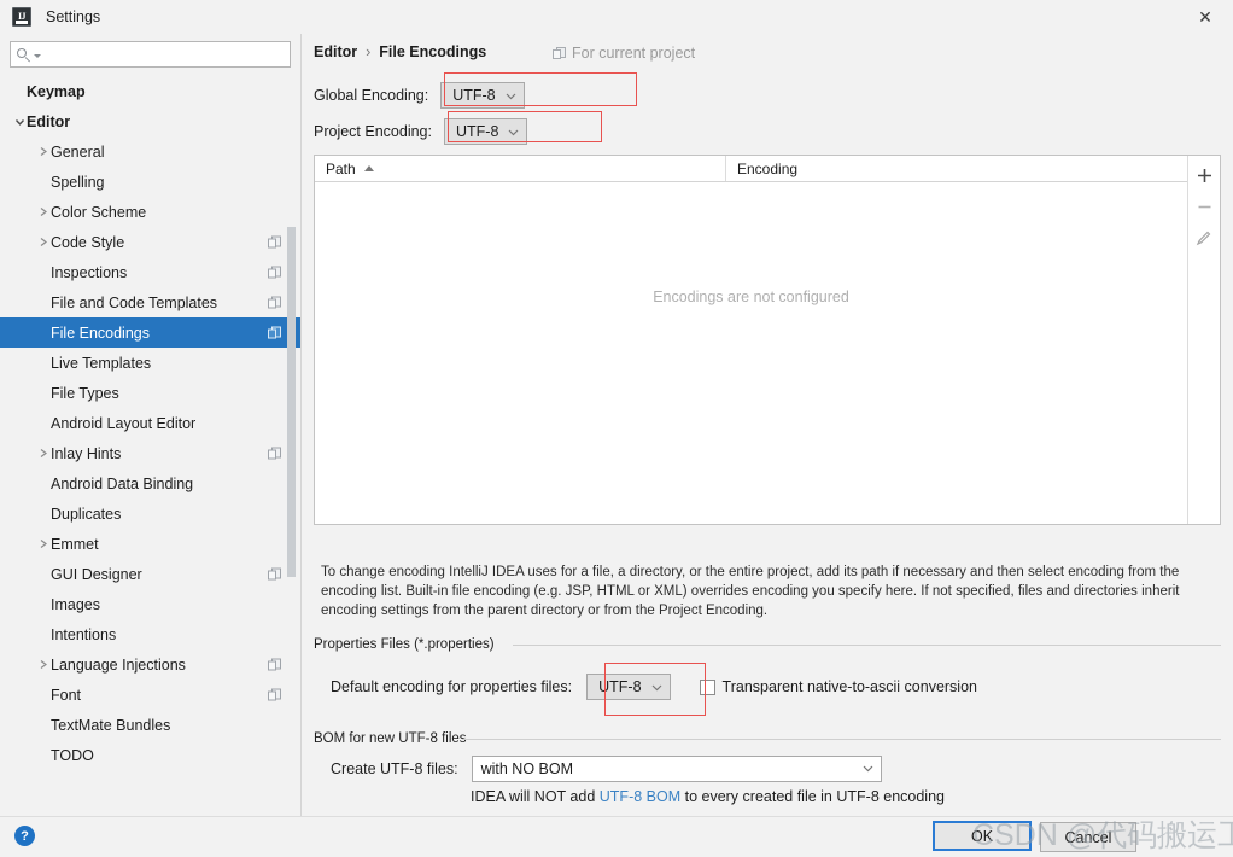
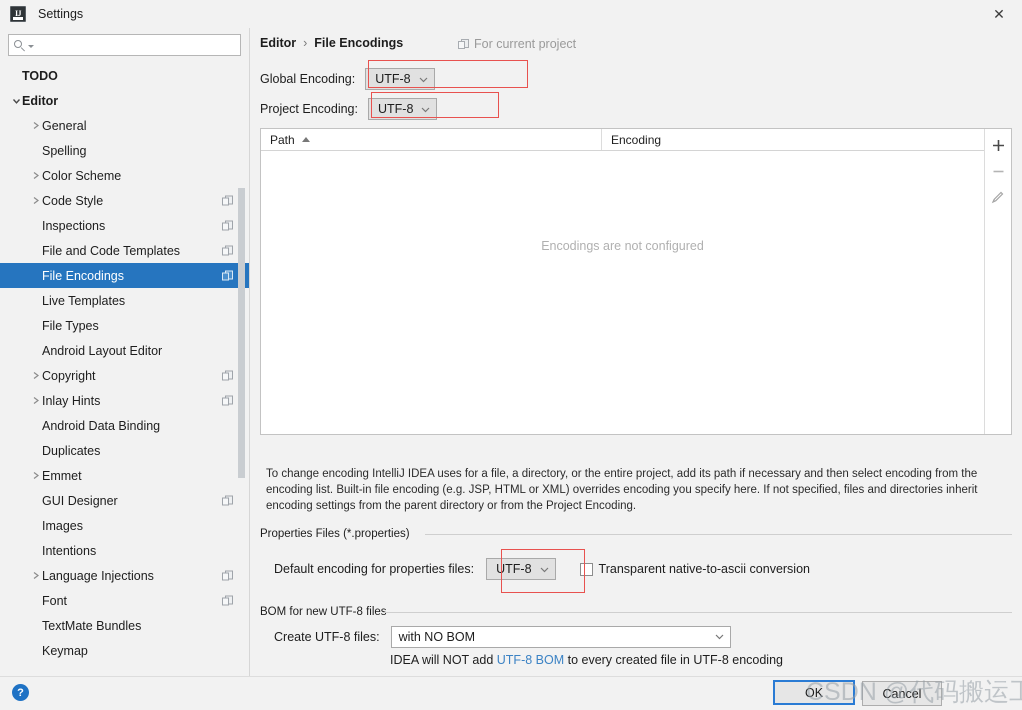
  IJ
  Settings
  ✕
- Keymap
+ TODO
  Editor
  General
  Spelling
  Color Scheme
  Code Style
  Inspections
  File and Code Templates
  File Encodings
  Live Templates
  File Types
  Android Layout Editor
+ Copyright
  Inlay Hints
  Android Data Binding
  Duplicates
  Emmet
  GUI Designer
  Images
  Intentions
  Language Injections
  Font
  TextMate Bundles
- TODO
+ Keymap
  Editor
  ›
  File Encodings
  For current project
  Global Encoding:
  UTF-8
  Project Encoding:
  UTF-8
  Path
  Encoding
  Encodings are not configured
  To change encoding IntelliJ IDEA uses for a file, a directory, or the entire project, add its path if necessary and then select encoding from the encoding list. Built-in file encoding (e.g. JSP, HTML or XML) overrides encoding you specify here. If not specified, files and directories inherit encoding settings from the parent directory or from the Project Encoding.
  Properties Files (*.properties)
  Default encoding for properties files:
  UTF-8
  Transparent native-to-ascii conversion
  BOM for new UTF-8 file
  Create UTF-8 files:
  with NO BOM
  IDEA will NOT add UTF-8 BOM to every created file in UTF-8 encoding
  ?
  OK
  Cancel
  CSDN @代码搬运
